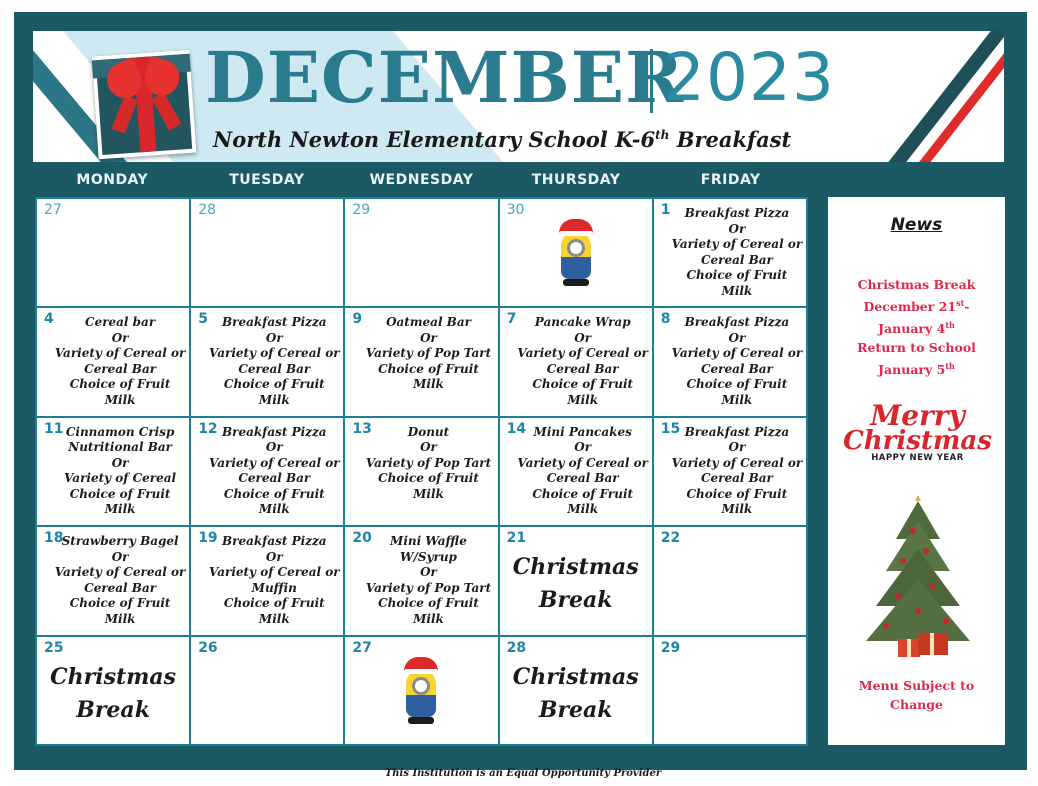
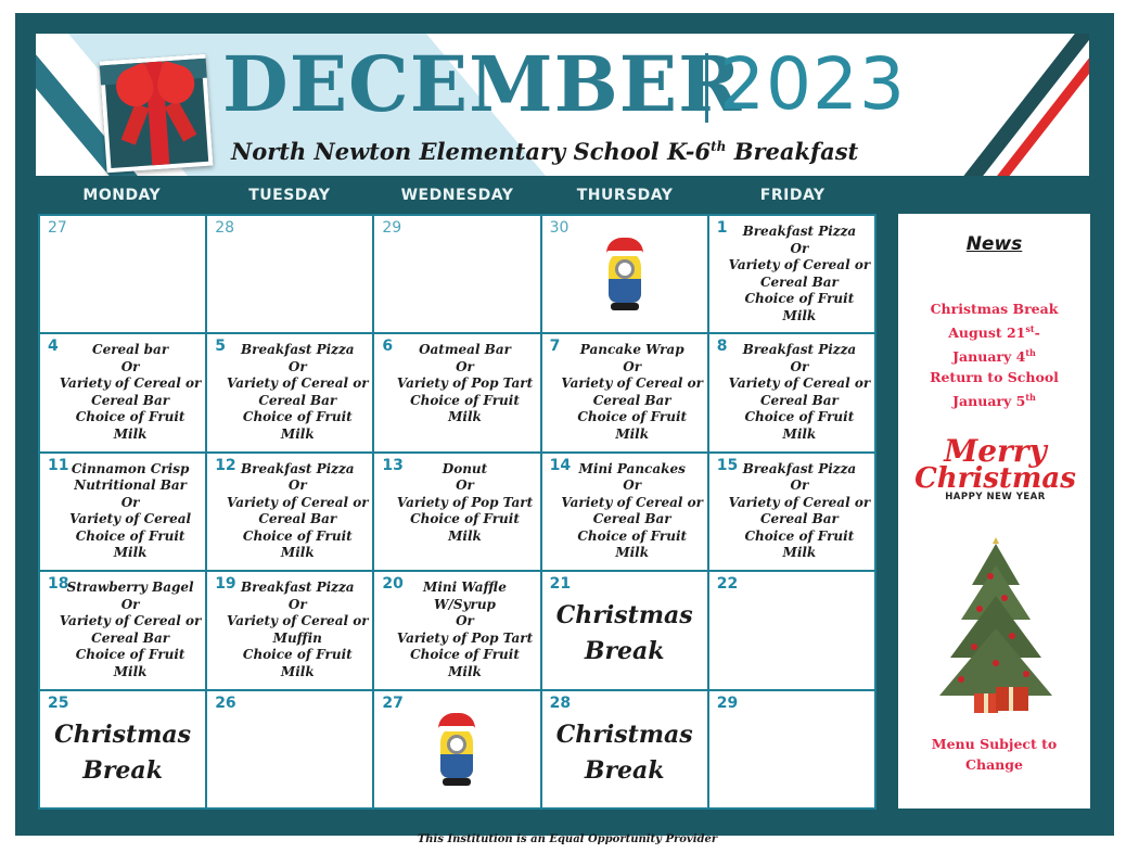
  DECEMBER
  2023
  North Newton Elementary School K-6th Breakfast
  MONDAY
  TUESDAY
  WEDNESDAY
  THURSDAY
  FRIDAY
  27
  28
  29
  30
  1
  Breakfast Pizza
  Or
  Variety of Cereal or
  Cereal Bar
  Choice of Fruit
  Milk
  4
  Cereal bar
  Or
  Variety of Cereal or
  Cereal Bar
  Choice of Fruit
  Milk
  5
  Breakfast Pizza
  Or
  Variety of Cereal or
  Cereal Bar
  Choice of Fruit
  Milk
- 9
+ 6
  Oatmeal Bar
  Or
  Variety of Pop Tart
  Choice of Fruit
  Milk
  7
  Pancake Wrap
  Or
  Variety of Cereal or
  Cereal Bar
  Choice of Fruit
  Milk
  8
  Breakfast Pizza
  Or
  Variety of Cereal or
  Cereal Bar
  Choice of Fruit
  Milk
  11
  Cinnamon Crisp
  Nutritional Bar
  Or
  Variety of Cereal
  Choice of Fruit
  Milk
  12
  Breakfast Pizza
  Or
  Variety of Cereal or
  Cereal Bar
  Choice of Fruit
  Milk
  13
  Donut
  Or
  Variety of Pop Tart
  Choice of Fruit
  Milk
  14
  Mini Pancakes
  Or
  Variety of Cereal or
  Cereal Bar
  Choice of Fruit
  Milk
  15
  Breakfast Pizza
  Or
  Variety of Cereal or
  Cereal Bar
  Choice of Fruit
  Milk
  18
  Strawberry Bagel
  Or
  Variety of Cereal or
  Cereal Bar
  Choice of Fruit
  Milk
  19
  Breakfast Pizza
  Or
  Variety of Cereal or
  Muffin
  Choice of Fruit
  Milk
  20
  Mini Waffle
  W/Syrup
  Or
  Variety of Pop Tart
  Choice of Fruit
  Milk
  21
  Christmas
  Break
  22
  25
  Christmas
  Break
  26
  27
  28
  Christmas
  Break
  29
  News
  Christmas Break
- December 21st-
+ August 21st-
  January 4th
  Return to School
  January 5th
  Merry
  Christmas
  HAPPY NEW YEAR
  Menu Subject to
  Change
  This Institution is an Equal Opportunity Provider
